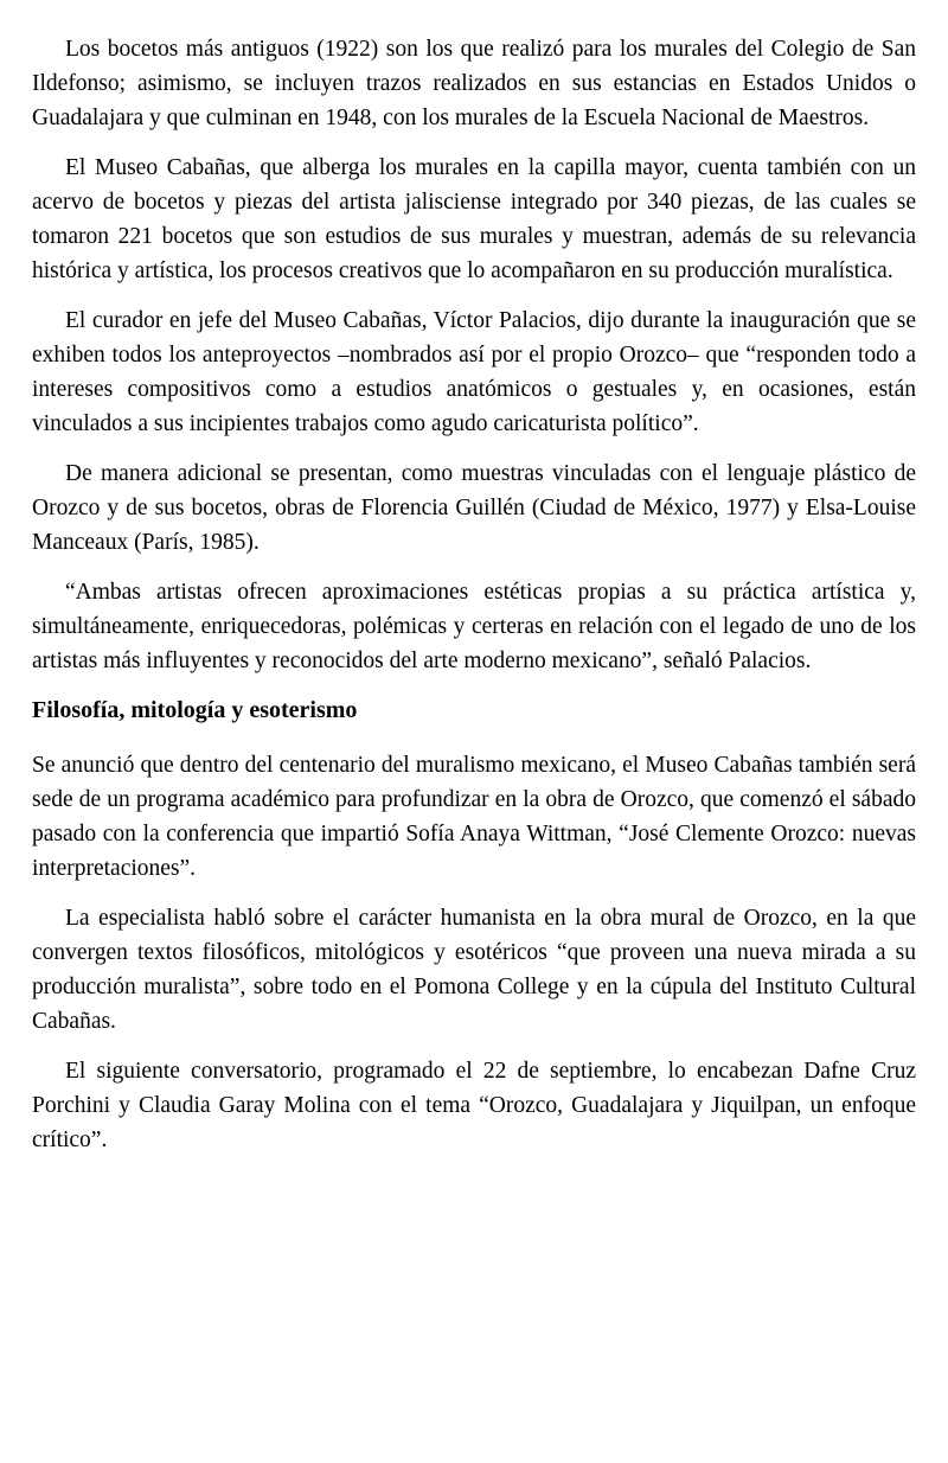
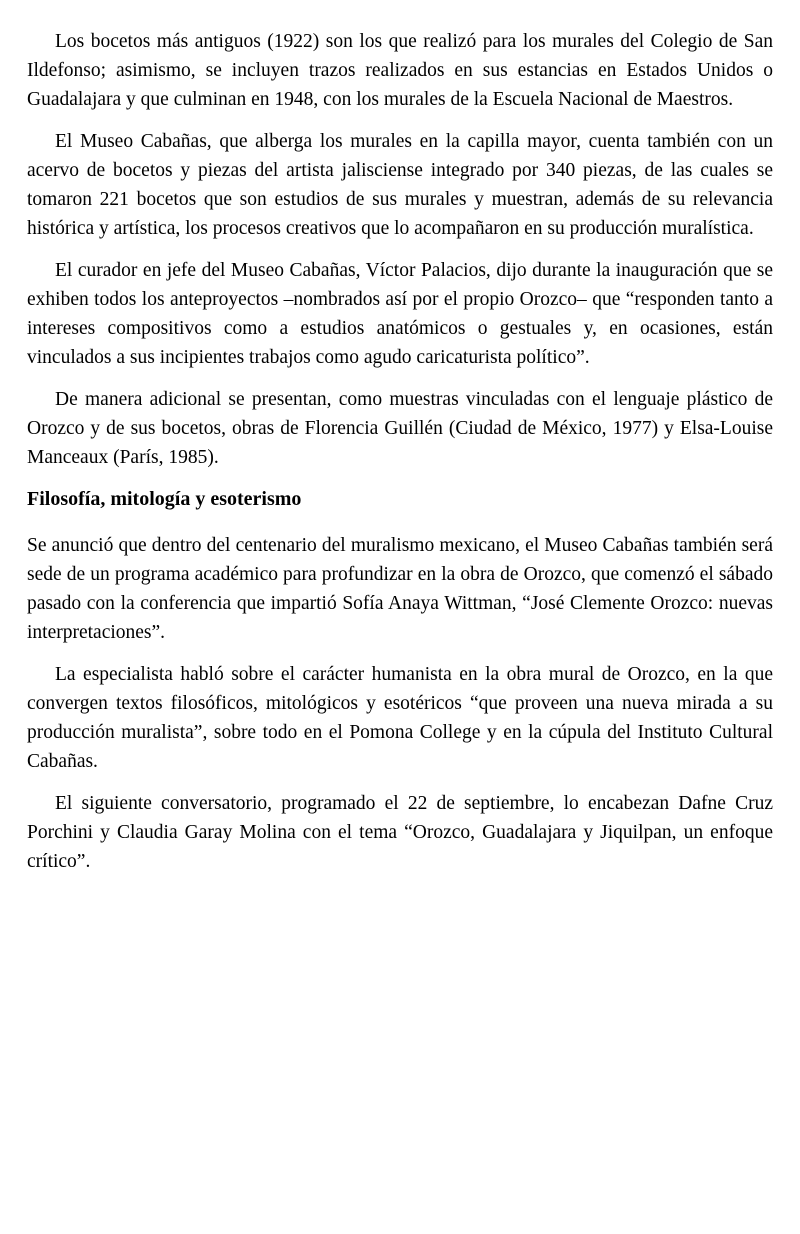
  Los bocetos más antiguos (1922) son los que realizó para los murales del Colegio de San Ildefonso; asimismo, se incluyen trazos realizados en sus estancias en Estados Unidos o Guadalajara y que culminan en 1948, con los murales de la Escuela Nacional de Maestros.
  El Museo Cabañas, que alberga los murales en la capilla mayor, cuenta también con un acervo de bocetos y piezas del artista jalisciense integrado por 340 piezas, de las cuales se tomaron 221 bocetos que son estudios de sus murales y muestran, además de su relevancia histórica y artística, los procesos creativos que lo acompañaron en su producción muralística.
- El curador en jefe del Museo Cabañas, Víctor Palacios, dijo durante la inauguración que se exhiben todos los anteproyectos –nombrados así por el propio Orozco– que “responden todo a intereses compositivos como a estudios anatómicos o gestuales y, en ocasiones, están vinculados a sus incipientes trabajos como agudo caricaturista político”.
+ El curador en jefe del Museo Cabañas, Víctor Palacios, dijo durante la inauguración que se exhiben todos los anteproyectos –nombrados así por el propio Orozco– que “responden tanto a intereses compositivos como a estudios anatómicos o gestuales y, en ocasiones, están vinculados a sus incipientes trabajos como agudo caricaturista político”.
  De manera adicional se presentan, como muestras vinculadas con el lenguaje plástico de Orozco y de sus bocetos, obras de Florencia Guillén (Ciudad de México, 1977) y Elsa-Louise Manceaux (París, 1985).
- “Ambas artistas ofrecen aproximaciones estéticas propias a su práctica artística y, simultáneamente, enriquecedoras, polémicas y certeras en relación con el legado de uno de los artistas más influyentes y reconocidos del arte moderno mexicano”, señaló Palacios.
  Filosofía, mitología y esoterismo
  Se anunció que dentro del centenario del muralismo mexicano, el Museo Cabañas también será sede de un programa académico para profundizar en la obra de Orozco, que comenzó el sábado pasado con la conferencia que impartió Sofía Anaya Wittman, “José Clemente Orozco: nuevas interpretaciones”.
  La especialista habló sobre el carácter humanista en la obra mural de Orozco, en la que convergen textos filosóficos, mitológicos y esotéricos “que proveen una nueva mirada a su producción muralista”, sobre todo en el Pomona College y en la cúpula del Instituto Cultural Cabañas.
  El siguiente conversatorio, programado el 22 de septiembre, lo encabezan Dafne Cruz Porchini y Claudia Garay Molina con el tema “Orozco, Guadalajara y Jiquilpan, un enfoque crítico”.
